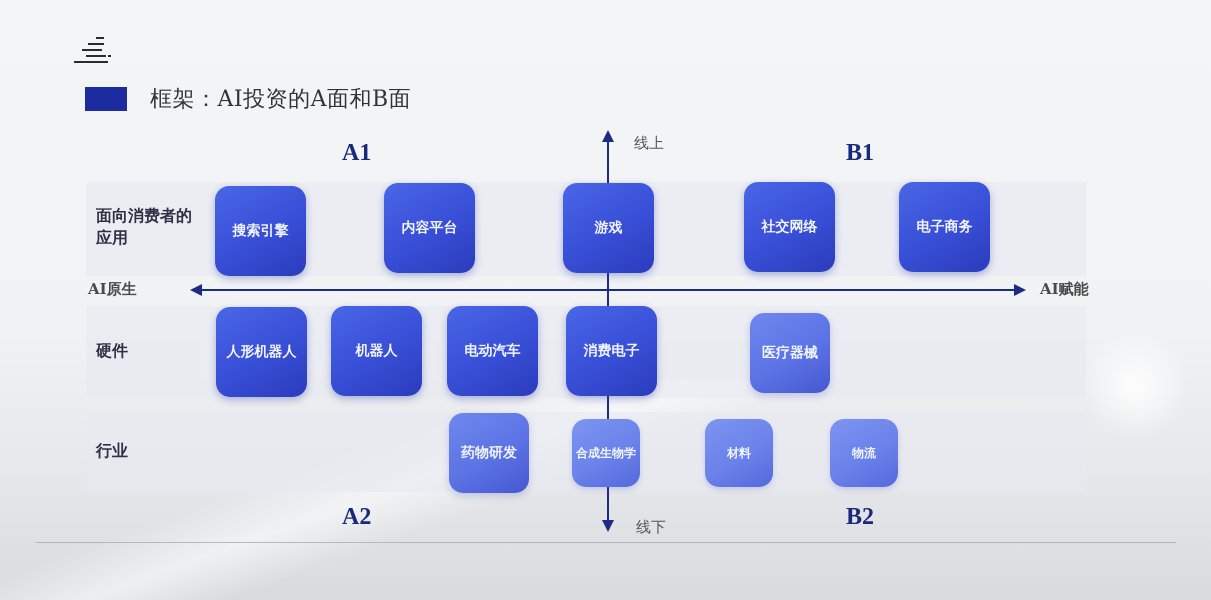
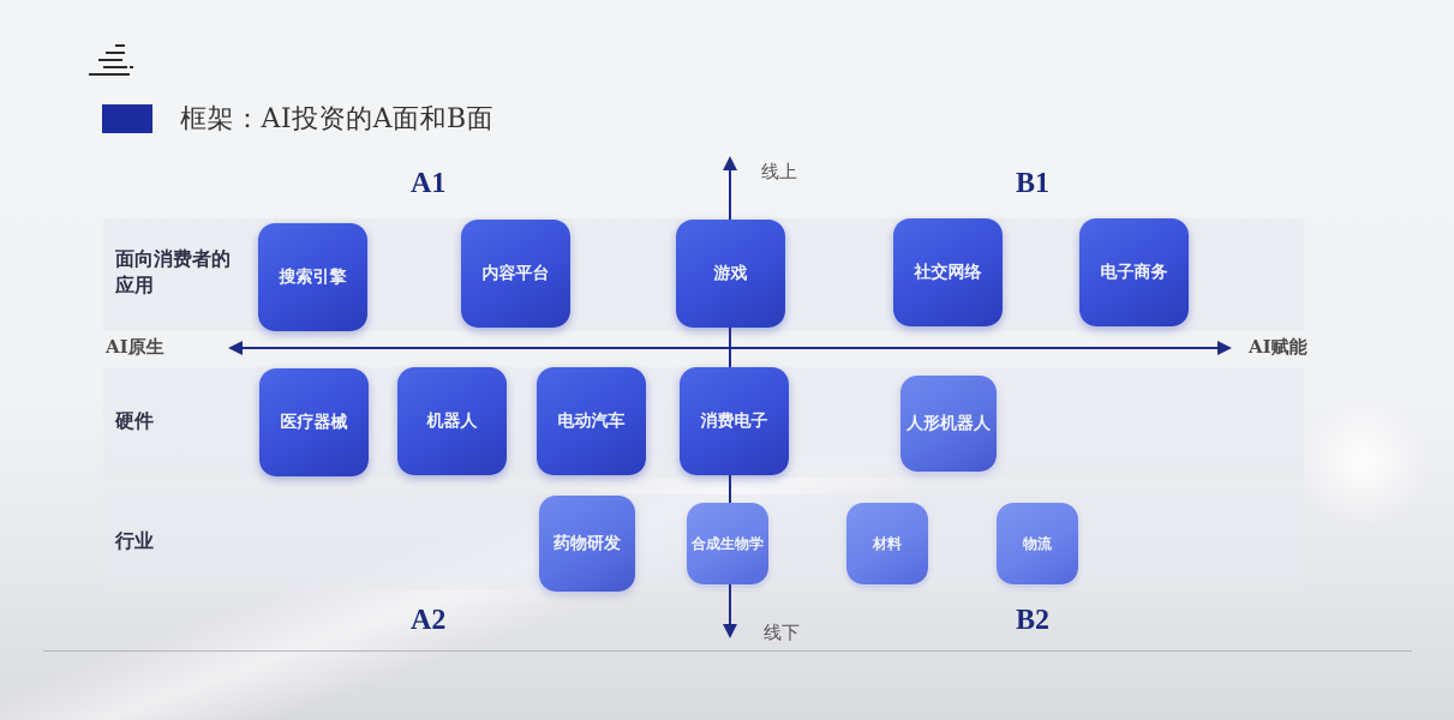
  框架：AI投资的A面和B面
  面向消费者的应用
  硬件
  行业
  A1
  B1
  A2
  B2
  线上
  线下
  AI原生
  AI赋能
  搜索引擎
  内容平台
  游戏
  社交网络
  电子商务
- 人形机器人
+ 医疗器械
  机器人
  电动汽车
  消费电子
- 医疗器械
+ 人形机器人
  药物研发
  合成生物学
  材料
  物流
